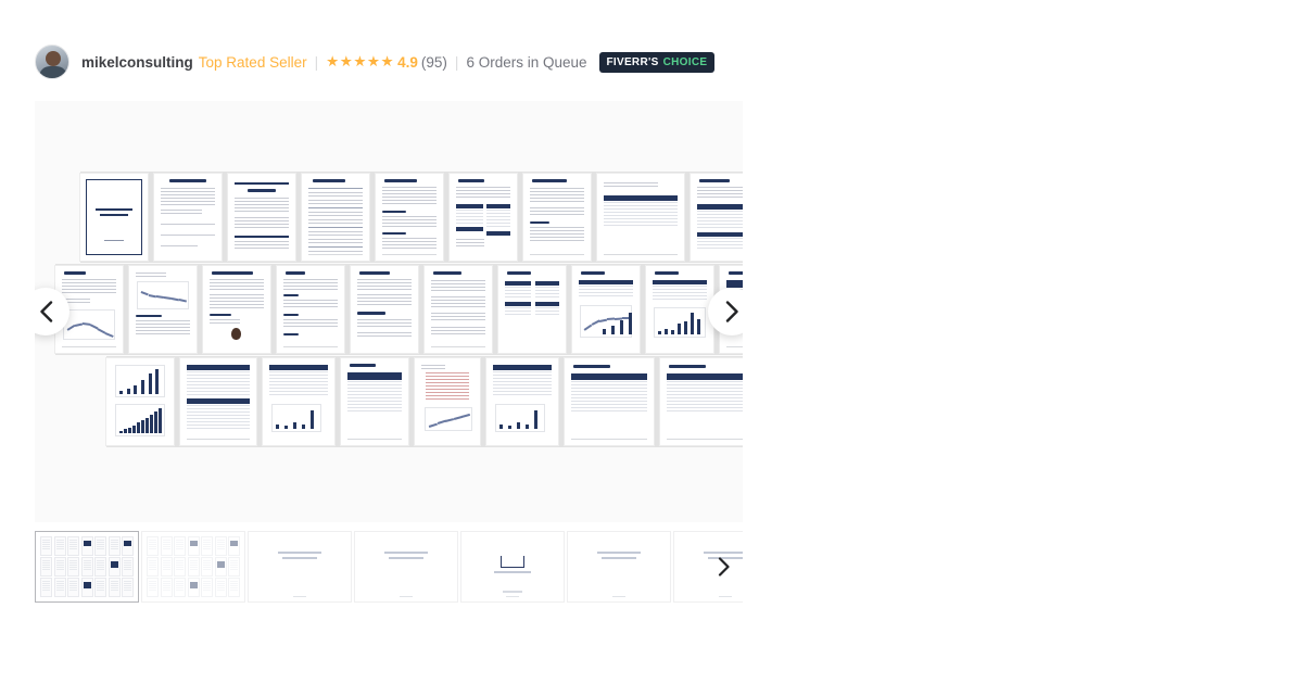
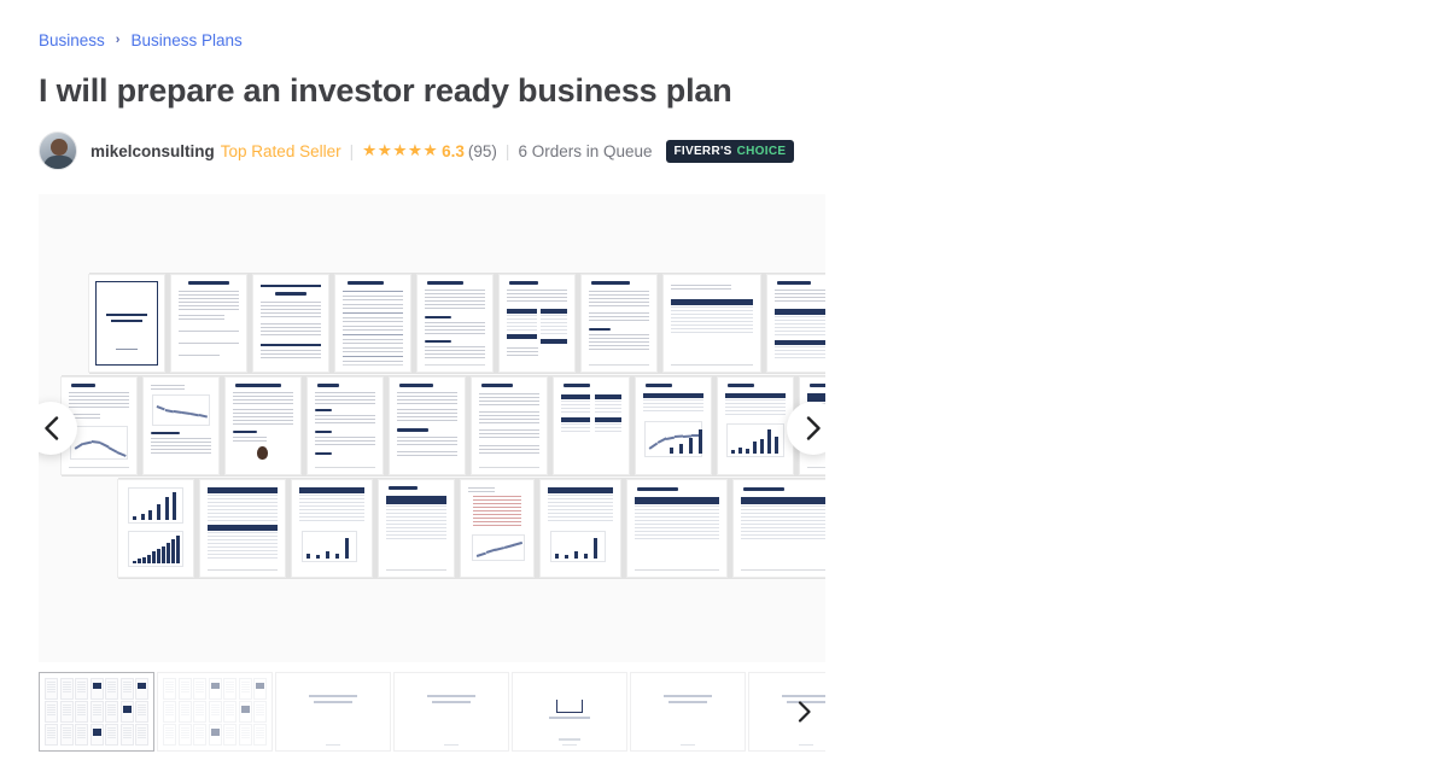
+ Business
+ ›
+ Business Plans
+ I will prepare an investor ready business plan
  mikelconsulting
  Top Rated Seller
  |
  ★★★★★
- 4.9
+ 6.3
  (95)
  |
  6 Orders in Queue
  FIVERR'S
  CHOICE
